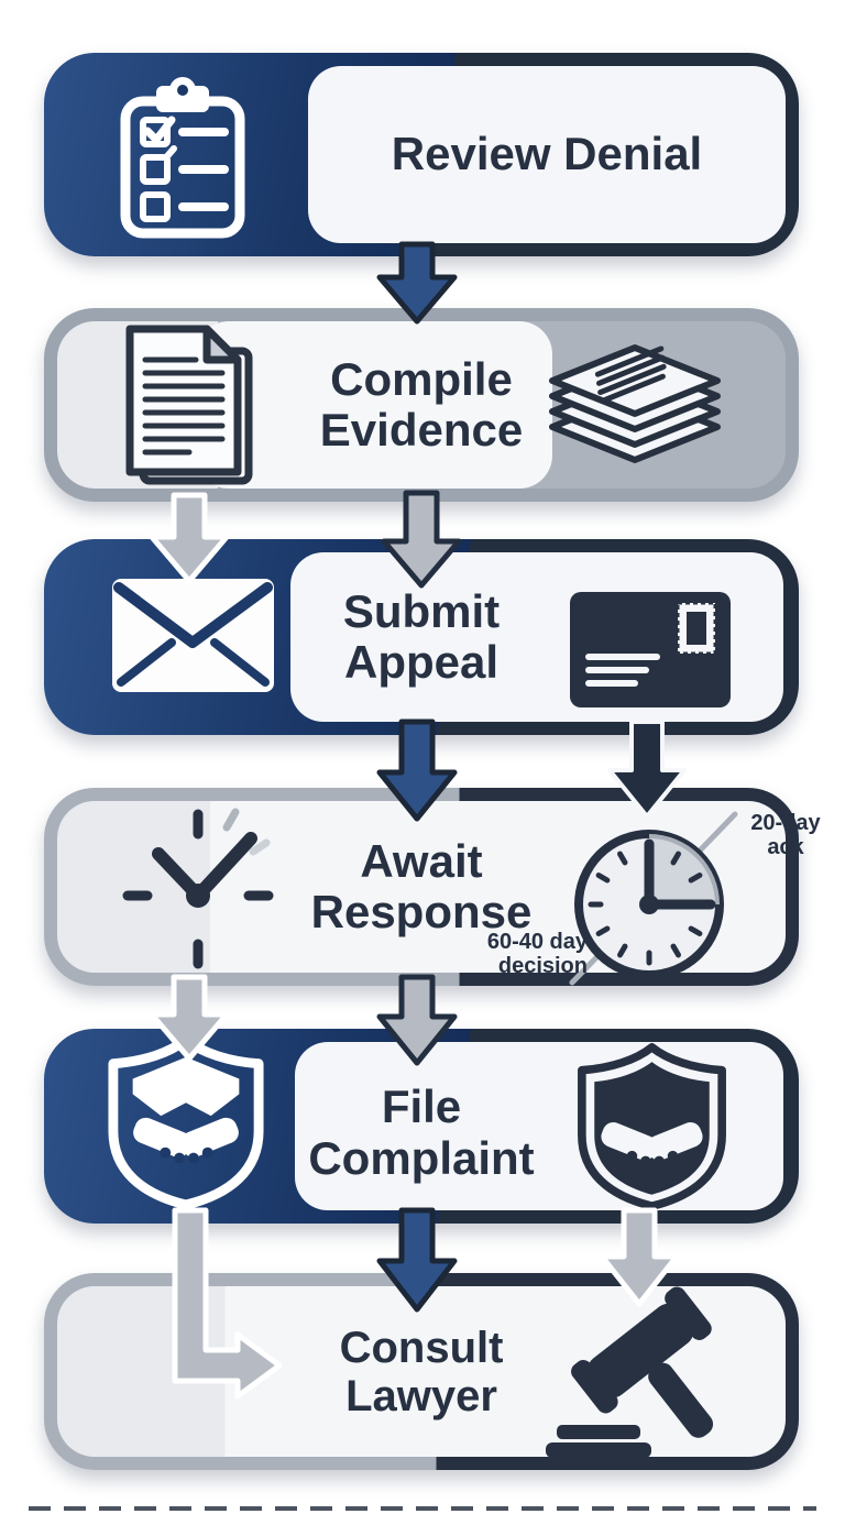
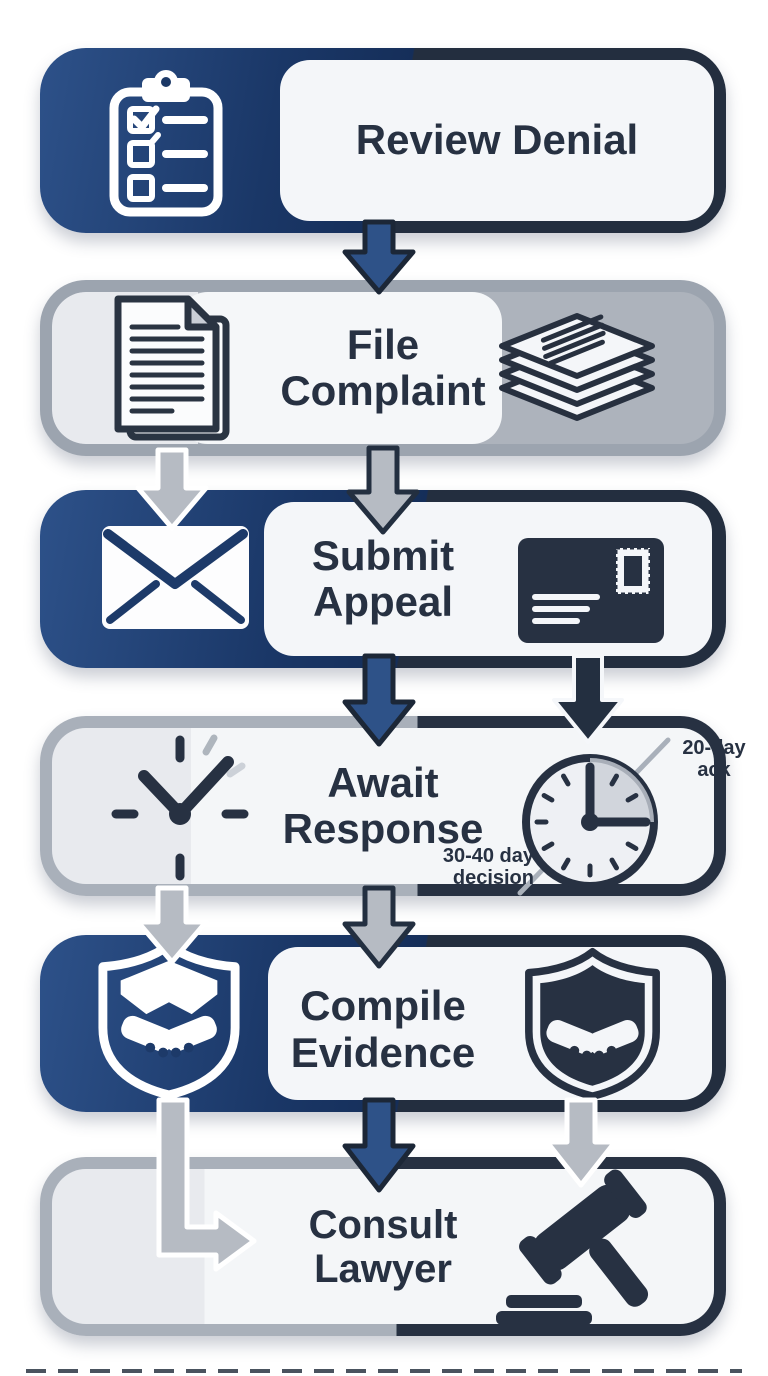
  Review Denial
- Compile Evidence
+ File Complaint
  Submit Appeal
  20-day ack
- 60-40 day decision
+ 30-40 day decision
  Await Response
- File Complaint
+ Compile Evidence
  Consult Lawyer
